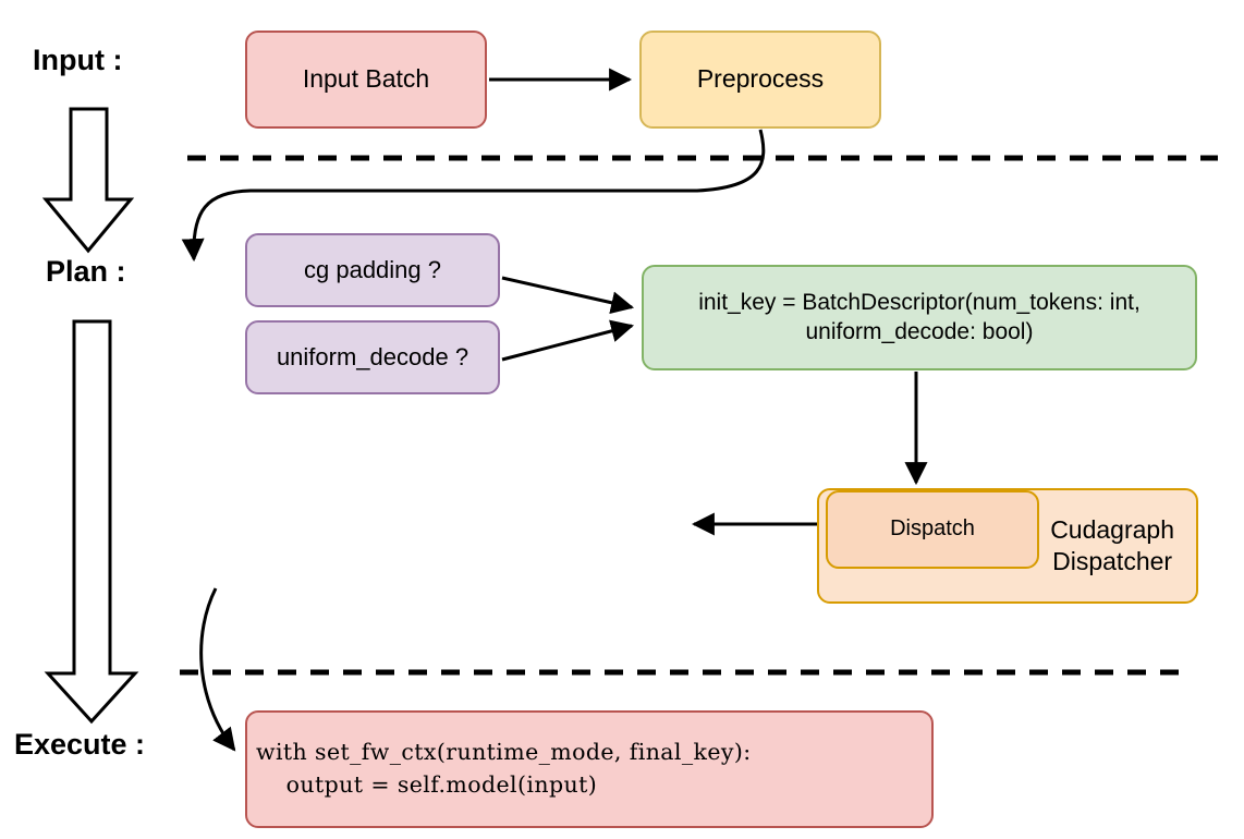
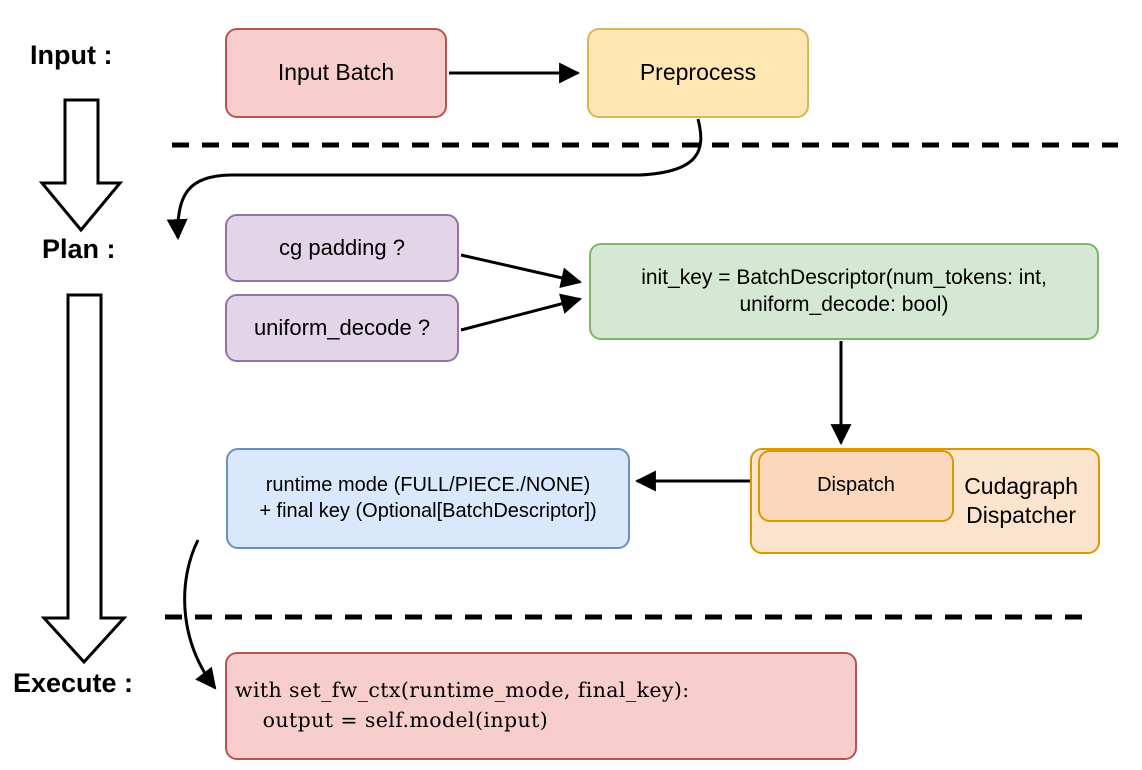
  Input :
  Plan :
  Execute :
  Input Batch
  Preprocess
  cg padding ?
  uniform_decode ?
  init_key = BatchDescriptor(num_tokens: int,
  uniform_decode: bool)
+ runtime mode (FULL/PIECE./NONE)
+ + final key (Optional[BatchDescriptor])
  Cudagraph
  Dispatcher
  Dispatch
  with set_fw_ctx(runtime_mode, final_key):
  output = self.model(input)
